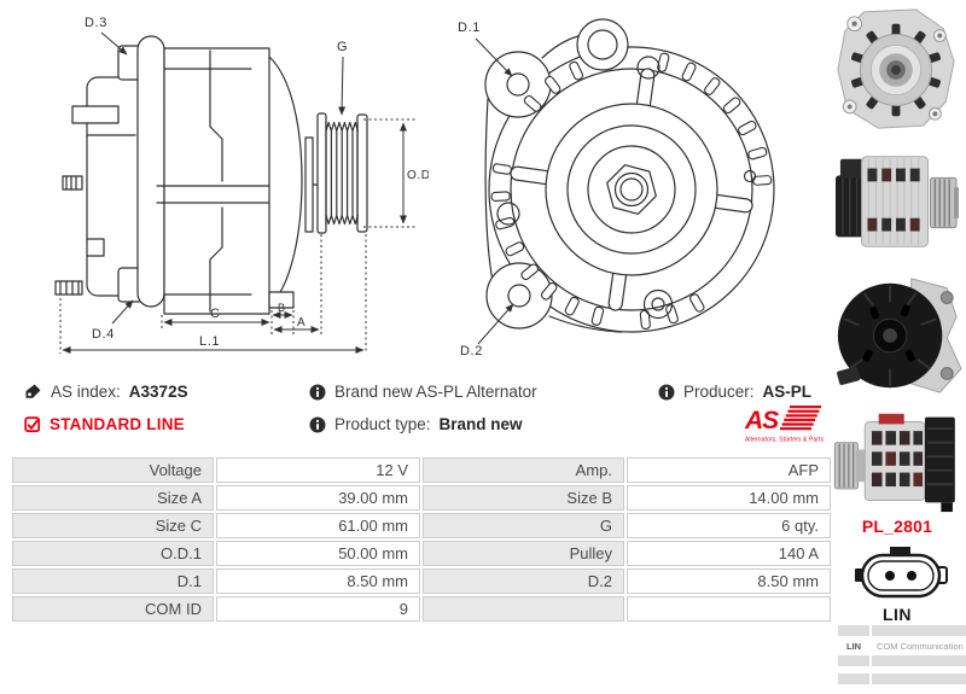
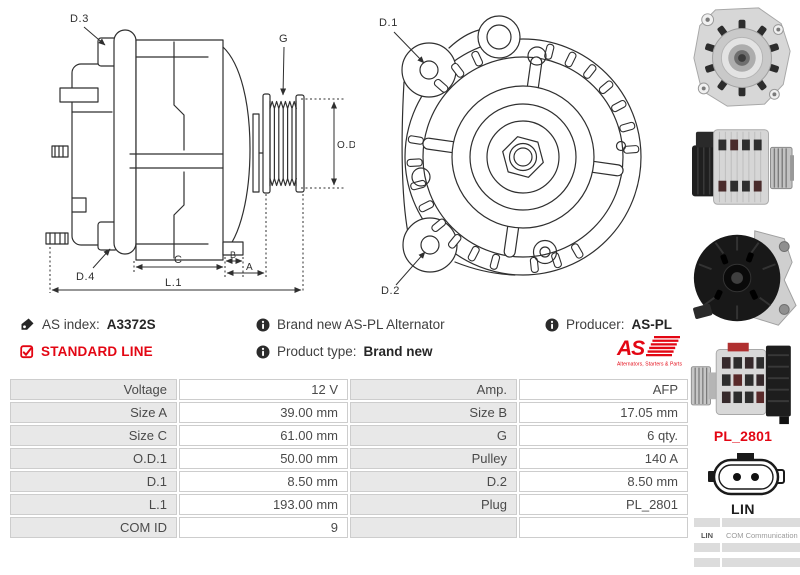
  D.3
  D.4
  G
  C
  B
  A
  L.1
  D.1
  D.2
  PL_2801
  LIN
  LIN
  COM Communication
  AS index:
  A3372S
  STANDARD LINE
  Brand new AS-PL Alternator
  Product type:
  Brand new
  Producer:
  AS-PL
  AS
  Voltage	12 V	Amp.	AFP
- Size A	39.00 mm	Size B	14.00 mm
+ Size A	39.00 mm	Size B	17.05 mm
  Size C	61.00 mm	G	6 qty.
  O.D.1	50.00 mm	Pulley	140 A
  D.1	8.50 mm	D.2	8.50 mm
+ L.1	193.00 mm	Plug	PL_2801
  COM ID	9
